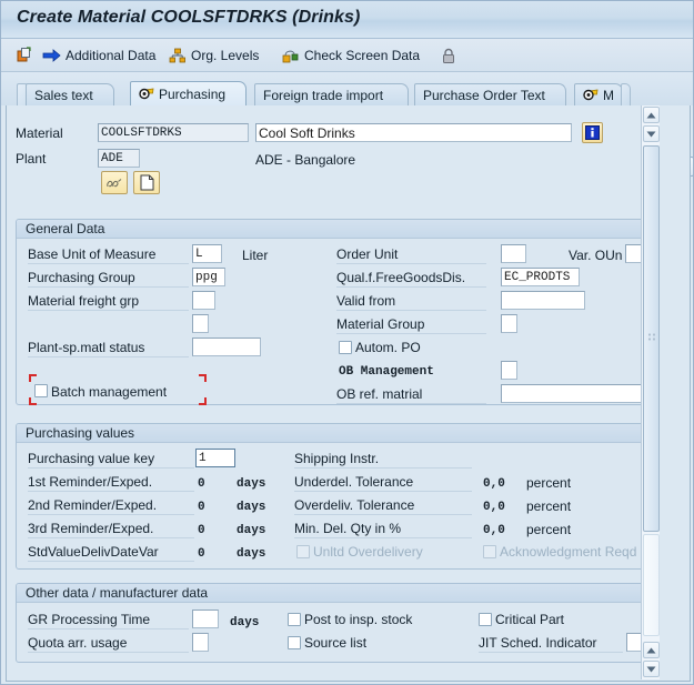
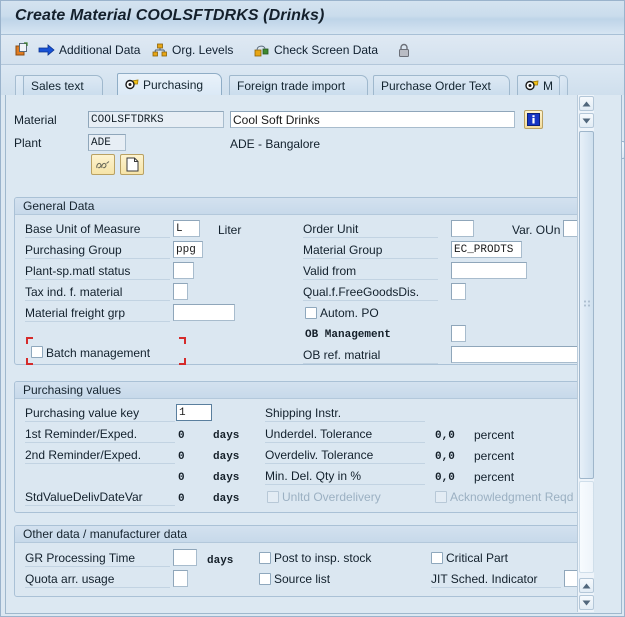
  Create Material COOLSFTDRKS (Drinks)
  Additional Data
  Org. Levels
  Check Screen Data
  Sales text
  Purchasing
  Foreign trade import
  Purchase Order Text
  M
  Material
  COOLSFTDRKS
  Cool Soft Drinks
  Plant
  ADE
  ADE - Bangalore
  General Data
  Base Unit of Measure
  L
  Liter
  Purchasing Group
  ppg
- Material freight grp
+ Plant-sp.matl status
+ Tax ind. f. material
- Plant-sp.matl status
+ Material freight grp
  Batch management
  Order Unit
  Var. OUn
- Qual.f.FreeGoodsDis.
+ Material Group
  EC_PRODTS
  Valid from
- Material Group
+ Qual.f.FreeGoodsDis.
  Autom. PO
  OB Management
  OB ref. matrial
  Purchasing values
  Purchasing value key
  1
  1st Reminder/Exped.
  0
  days
  2nd Reminder/Exped.
  0
  days
- 3rd Reminder/Exped.
  0
  days
  StdValueDelivDateVar
  0
  days
  Shipping Instr.
  Underdel. Tolerance
  0,0
  percent
  Overdeliv. Tolerance
  0,0
  percent
  Min. Del. Qty in %
  0,0
  percent
  Unltd Overdelivery
  Acknowledgment Reqd
  Other data / manufacturer data
  GR Processing Time
  days
  Quota arr. usage
  Post to insp. stock
  Source list
  Critical Part
  JIT Sched. Indicator
